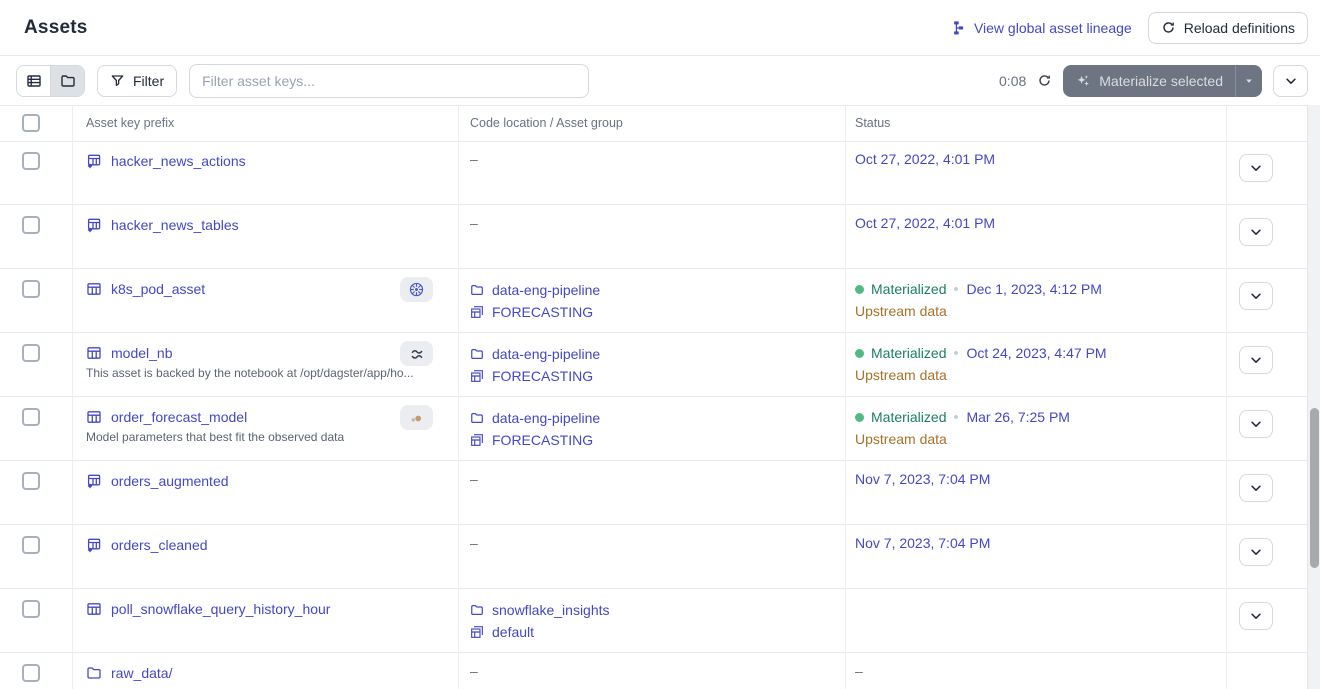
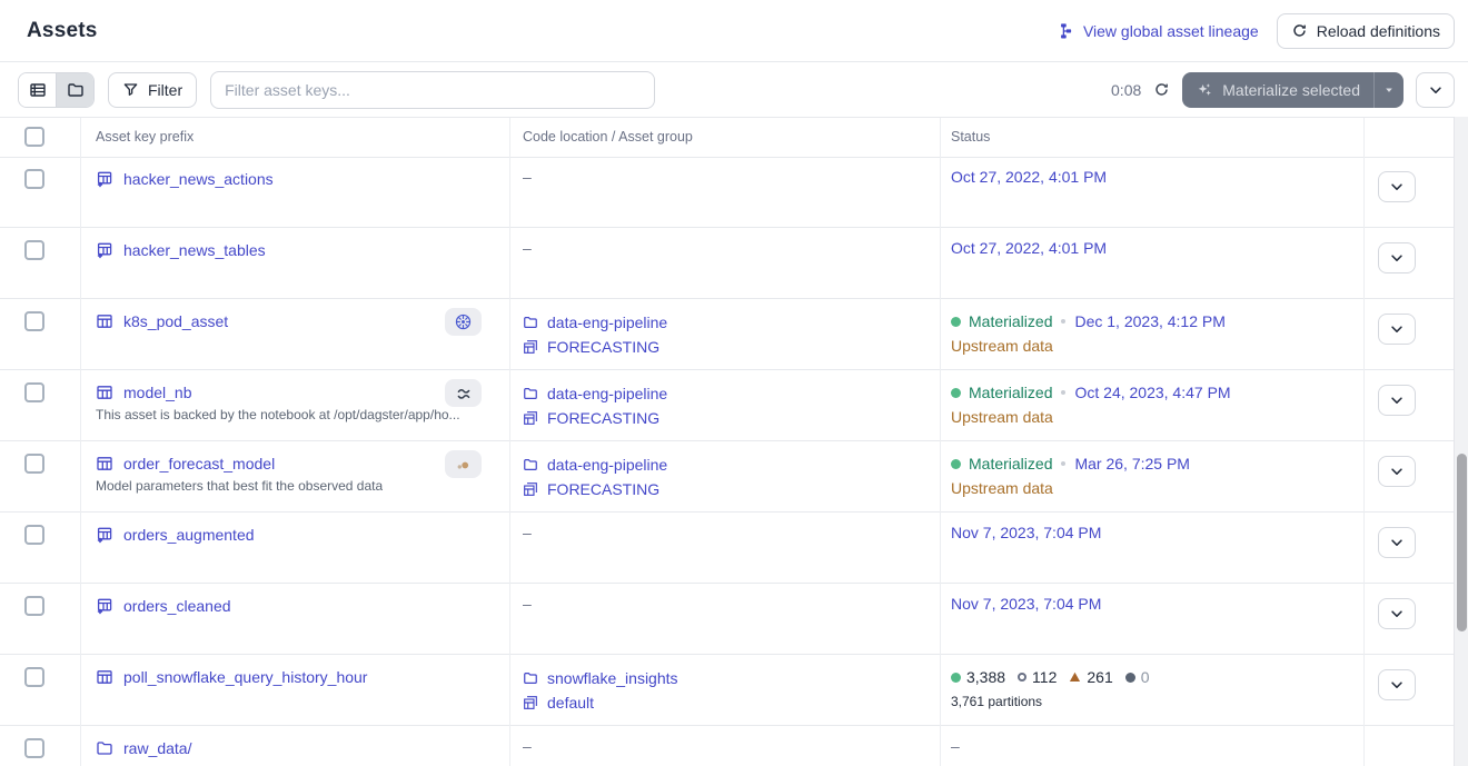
  Assets
  View global asset lineage
  Reload definitions
  Filter
  Filter asset keys...
  0:08
  Materialize selected
  Asset key prefix
  Code location / Asset group
  Status
  hacker_news_actions
  –
  Oct 27, 2022, 4:01 PM
  hacker_news_tables
  –
  Oct 27, 2022, 4:01 PM
  k8s_pod_asset
  data-eng-pipeline
  FORECASTING
  Materialized
  Dec 1, 2023, 4:12 PM
  Upstream data
  model_nb
  This asset is backed by the notebook at /opt/dagster/app/ho...
  data-eng-pipeline
  FORECASTING
  Materialized
  Oct 24, 2023, 4:47 PM
  Upstream data
  order_forecast_model
  Model parameters that best fit the observed data
  data-eng-pipeline
  FORECASTING
  Materialized
  Mar 26, 7:25 PM
  Upstream data
  orders_augmented
  –
  Nov 7, 2023, 7:04 PM
  orders_cleaned
  –
  Nov 7, 2023, 7:04 PM
  poll_snowflake_query_history_hour
  snowflake_insights
  default
+ 3,388
+ 112
+ 261
+ 0
+ 3,761 partitions
  raw_data/
  –
  –
